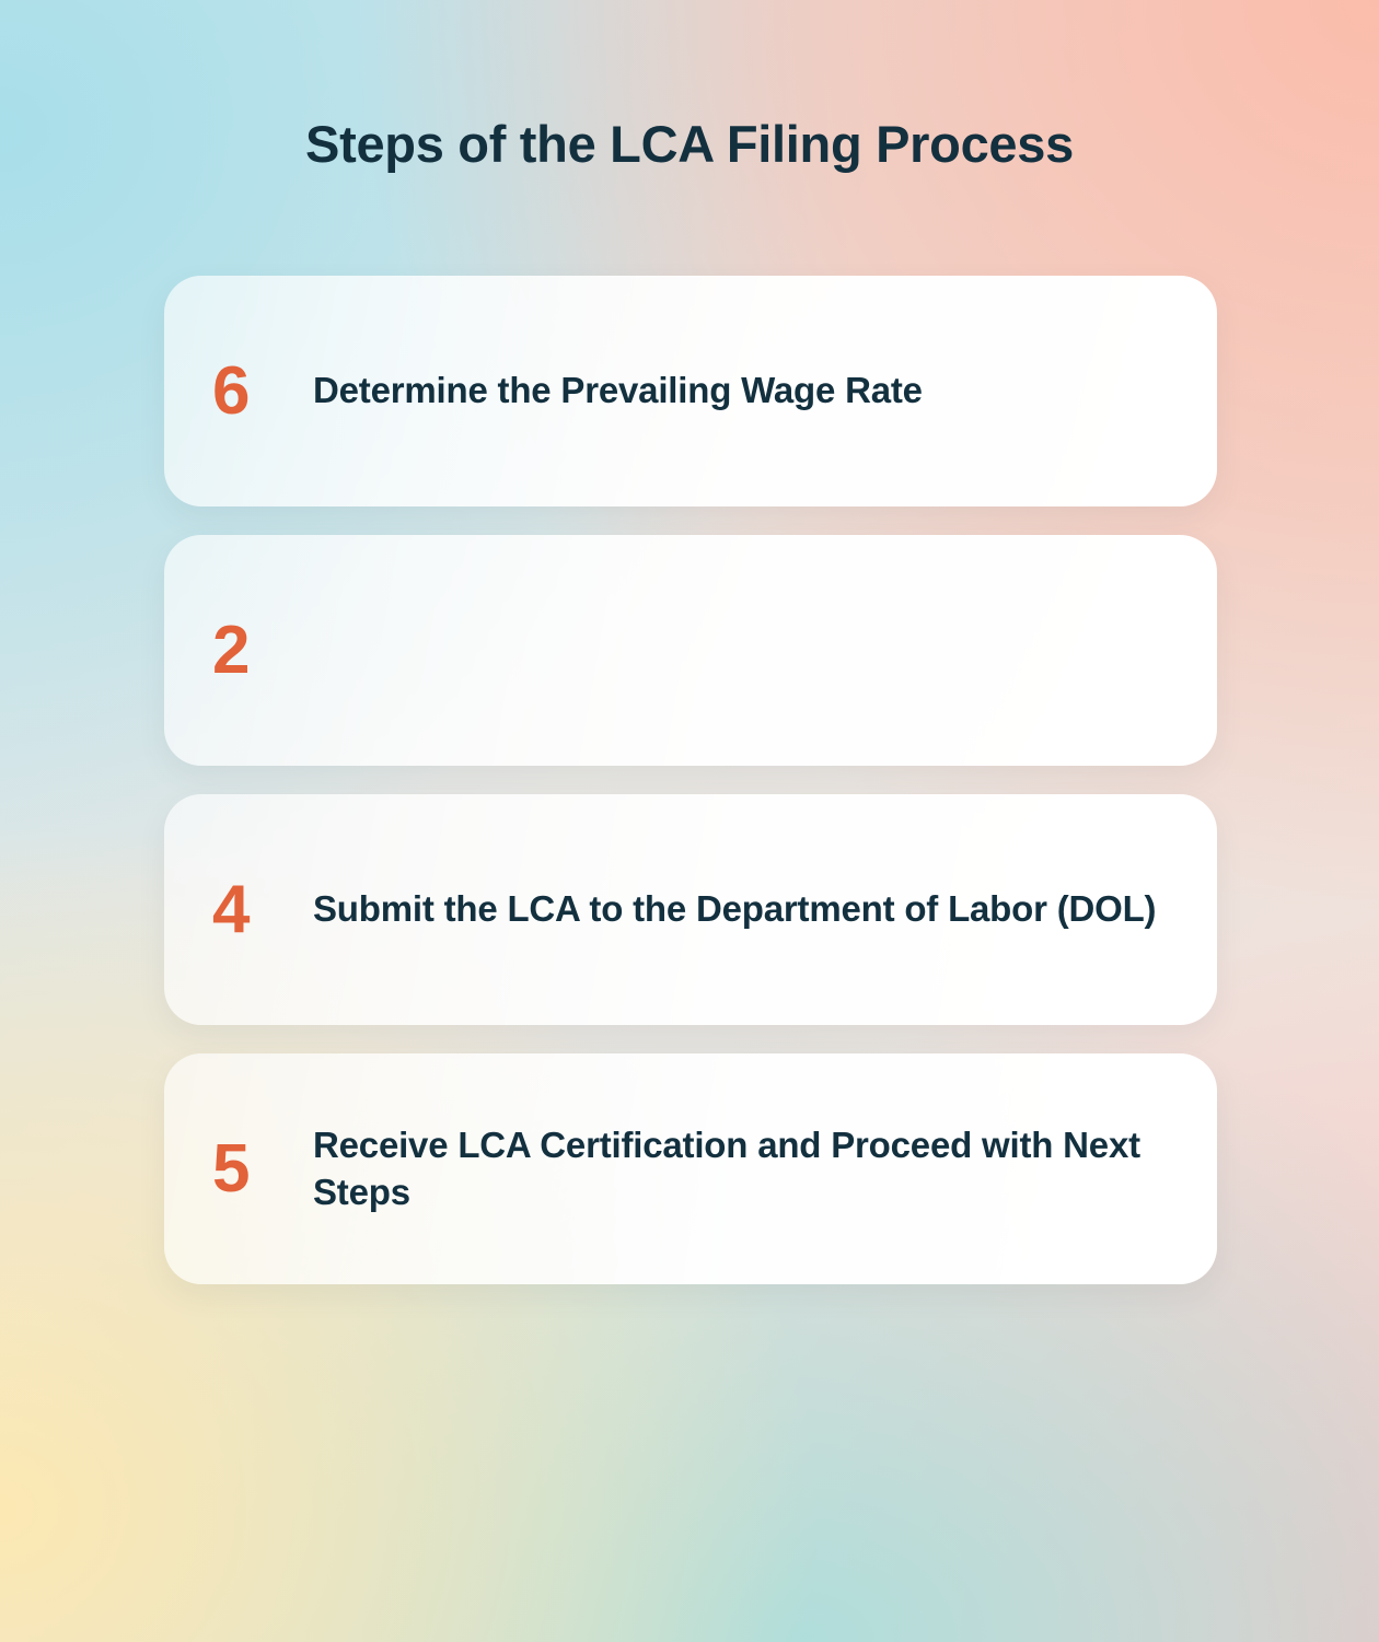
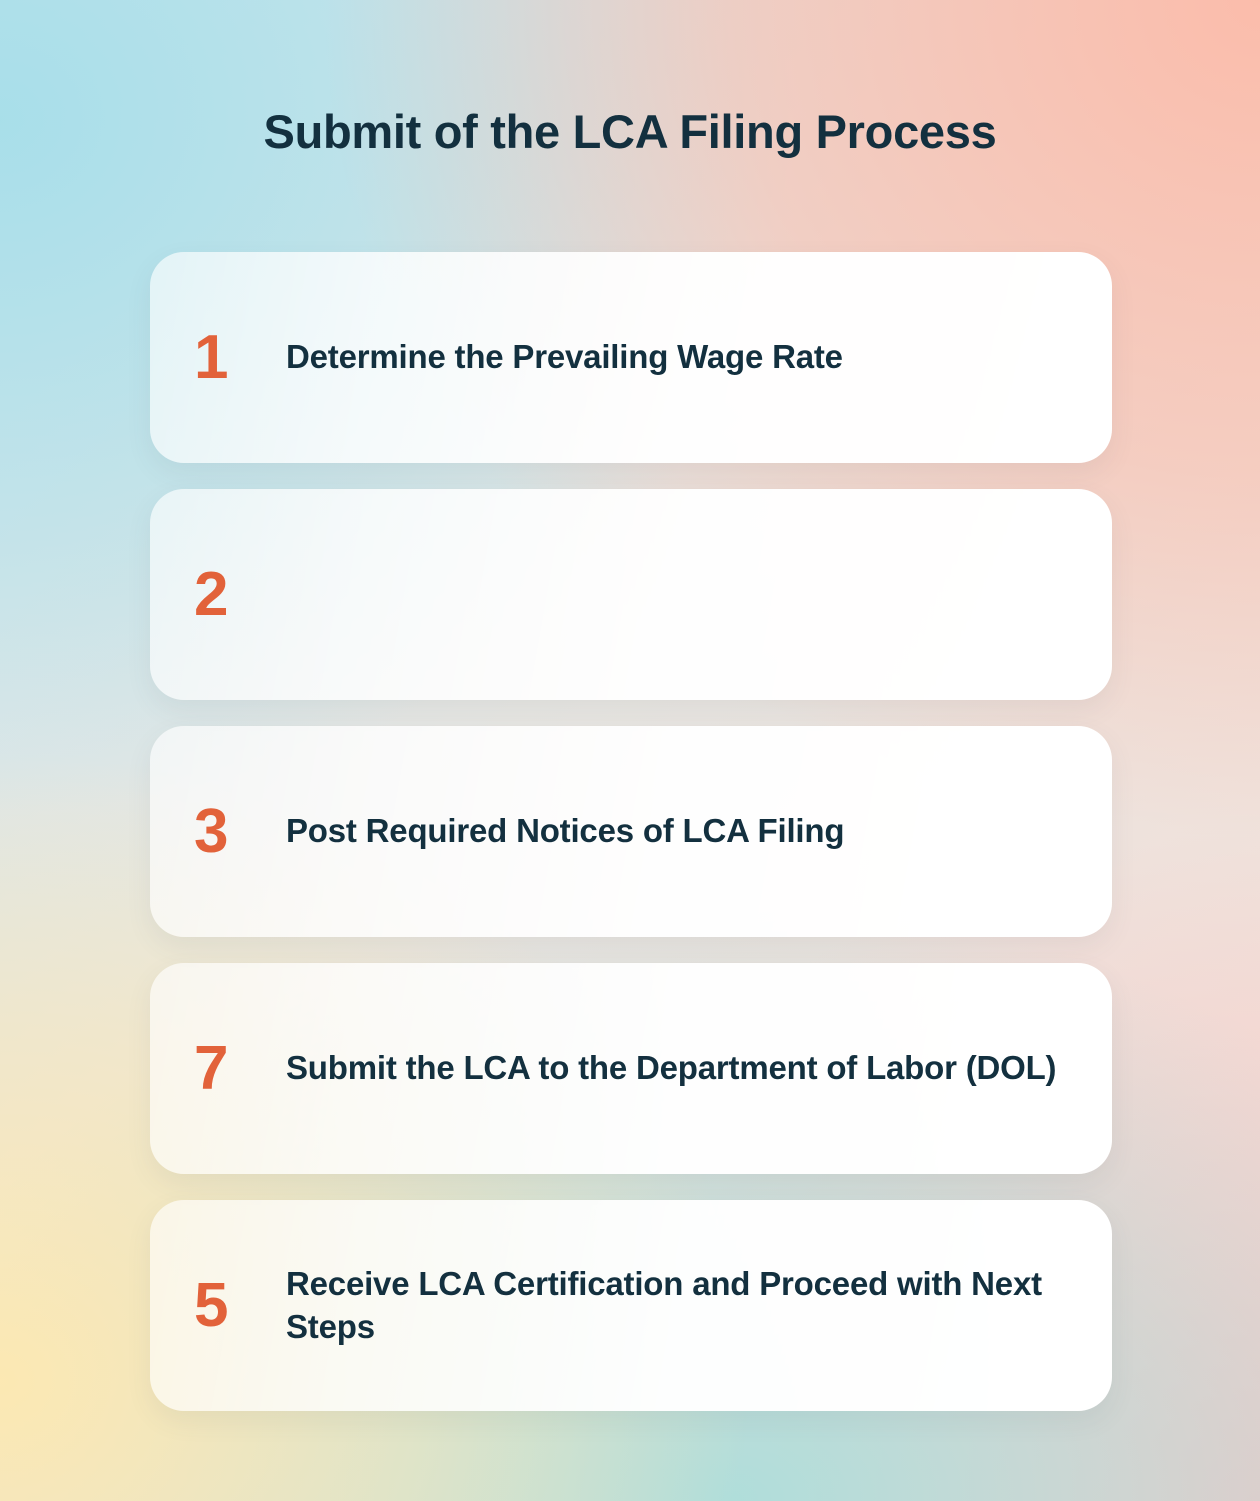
- Steps of the LCA Filing Process
+ Submit of the LCA Filing Process
- 6
+ 1
  Determine the Prevailing Wage Rate
  2
+ 3
+ Post Required Notices of LCA Filing
- 4
+ 7
  Submit the LCA to the Department of Labor (DOL)
  5
  Receive LCA Certification and Proceed with Next Steps
